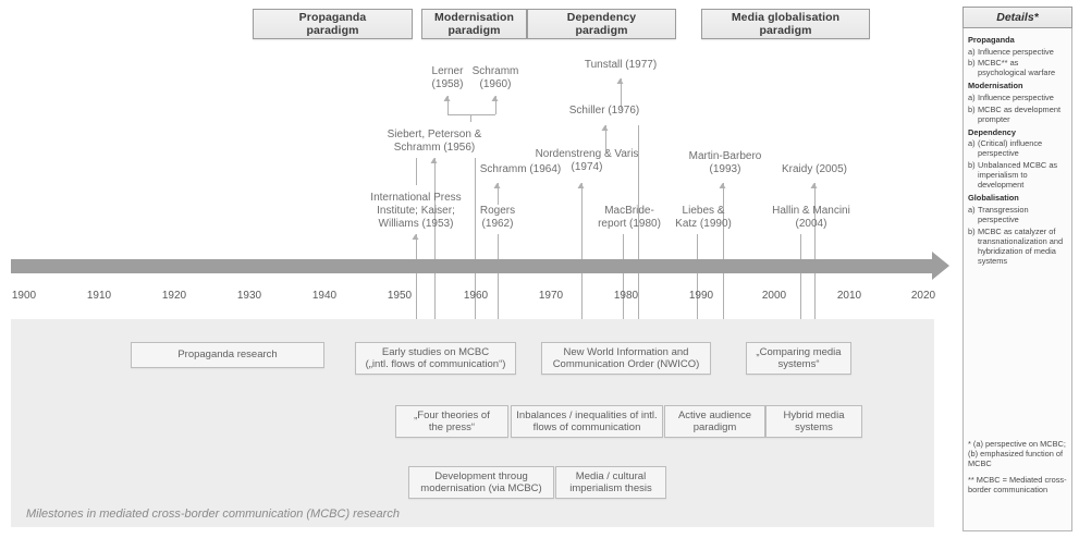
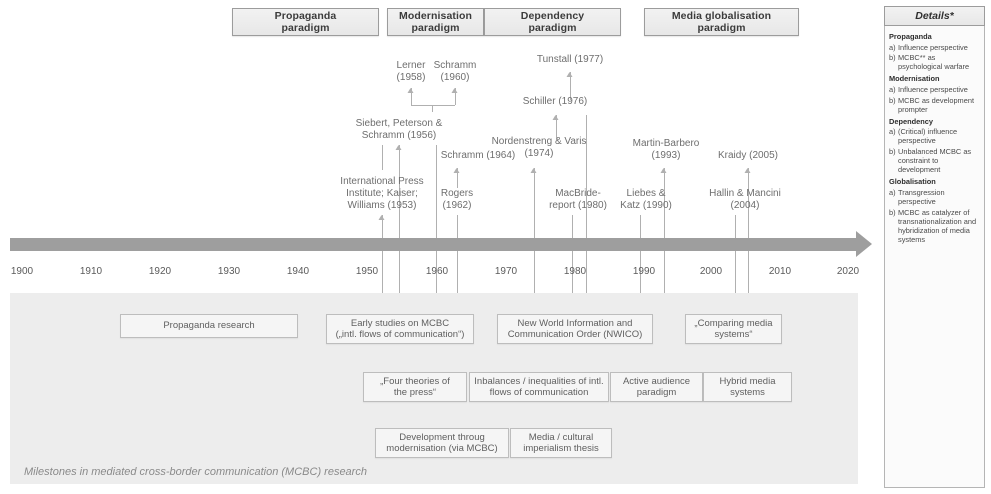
  Propaganda
  paradigm
  Modernisation
  paradigm
  Dependency
  paradigm
  Media globalisation
  paradigm
  International Press
  Institute; Kaiser;
  Williams (1953)
  Siebert, Peterson &
  Schramm (1956)
  Lerner
  (1958)
  Schramm
  (1960)
  Rogers
  (1962)
  Schramm (1964)
  Nordenstreng & Varis
  (1974)
  Schiller (1976)
  Tunstall (1977)
  MacBride-
  report (1980)
  Liebes &
  Katz (1990)
  Martin-Barbero
  (1993)
  Hallin & Mancini
  (2004)
  Kraidy (2005)
  1900
  1910
  1920
  1930
  1940
  1950
  1960
  1970
  1980
  1990
  2000
  2010
  2020
  Propaganda research
  Early studies on MCBC
  („intl. flows of communication“)
  New World Information and
  Communication Order (NWICO)
  „Comparing media
  systems“
  „Four theories of
  the press“
  Inbalances / inequalities of intl.
  flows of communication
  Active audience
  paradigm
  Hybrid media
  systems
  Development throug
  modernisation (via MCBC)
  Media / cultural
  imperialism thesis
  Milestones in mediated cross-border communication (MCBC) research
  Details*
  Propaganda
  a)
  Influence perspective
  b)
  MCBC** as psychological warfare
  Modernisation
  a)
  Influence perspective
  b)
  MCBC as development prompter
  Dependency
  a)
  (Critical) influence perspective
  b)
- Unbalanced MCBC as imperialism to development
+ Unbalanced MCBC as constraint to development
  Globalisation
  a)
  Transgression perspective
  b)
  MCBC as catalyzer of transnationalization and hybridization of media systems
- * (a) perspective on MCBC; (b) emphasized function of MCBC
- ** MCBC = Mediated cross-border communication
